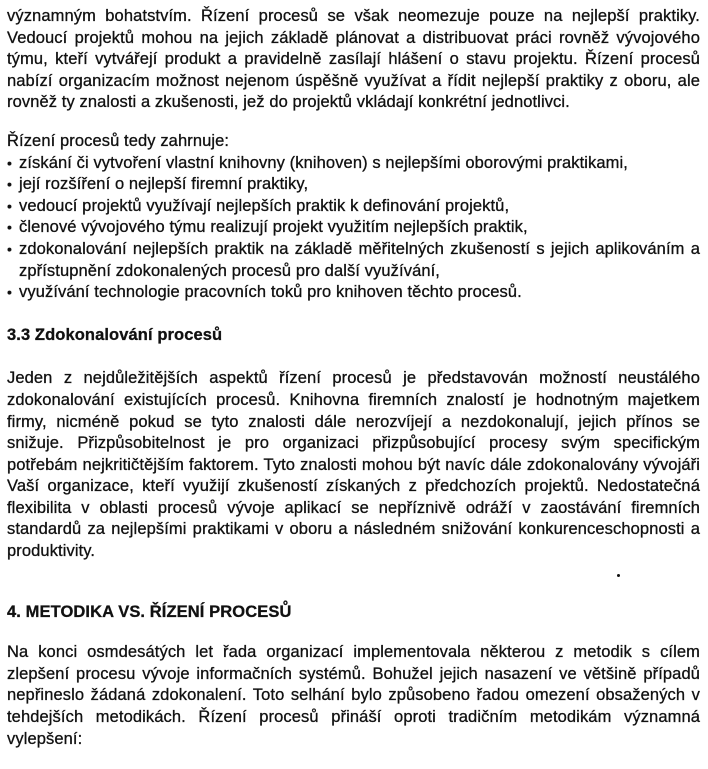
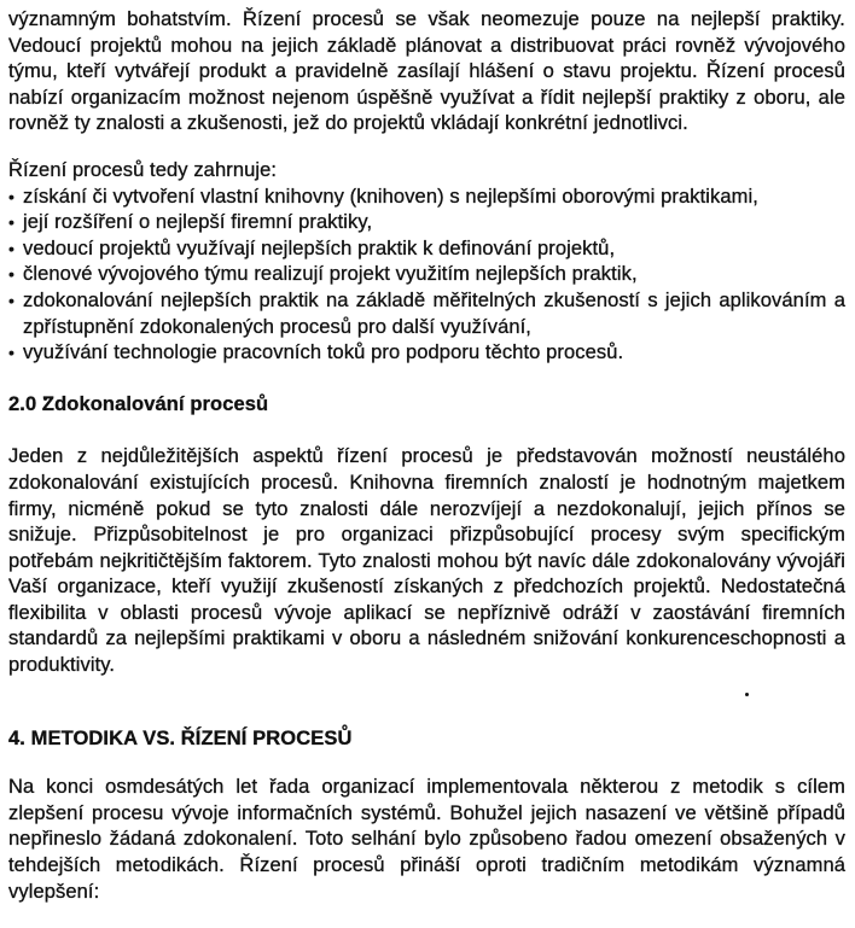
  významným bohatstvím. Řízení procesů se však neomezuje pouze na nejlepší praktiky. Vedoucí projektů mohou na jejich základě plánovat a distribuovat práci rovněž vývojového týmu, kteří vytvářejí produkt a pravidelně zasílají hlášení o stavu projektu. Řízení procesů nabízí organizacím možnost nejenom úspěšně využívat a řídit nejlepší praktiky z oboru, ale rovněž ty znalosti a zkušenosti, jež do projektů vkládají konkrétní jednotlivci.
  Řízení procesů tedy zahrnuje:
  •
  získání či vytvoření vlastní knihovny (knihoven) s nejlepšími oborovými praktikami,
  •
  její rozšíření o nejlepší firemní praktiky,
  •
  vedoucí projektů využívají nejlepších praktik k definování projektů,
  •
  členové vývojového týmu realizují projekt využitím nejlepších praktik,
  •
  zdokonalování nejlepších praktik na základě měřitelných zkušeností s jejich aplikováním a zpřístupnění zdokonalených procesů pro další využívání,
  •
- využívání technologie pracovních toků pro knihoven těchto procesů.
+ využívání technologie pracovních toků pro podporu těchto procesů.
- 3.3 Zdokonalování procesů
+ 2.0 Zdokonalování procesů
  Jeden z nejdůležitějších aspektů řízení procesů je představován možností neustálého zdokonalování existujících procesů. Knihovna firemních znalostí je hodnotným majetkem firmy, nicméně pokud se tyto znalosti dále nerozvíjejí a nezdokonalují, jejich přínos se snižuje. Přizpůsobitelnost je pro organizaci přizpůsobující procesy svým specifickým potřebám nejkritičtějším faktorem. Tyto znalosti mohou být navíc dále zdokonalovány vývojáři Vaší organizace, kteří využijí zkušeností získaných z předchozích projektů. Nedostatečná flexibilita v oblasti procesů vývoje aplikací se nepříznivě odráží v zaostávání firemních standardů za nejlepšími praktikami v oboru a následném snižování konkurenceschopnosti a produktivity.
  4. METODIKA VS. ŘÍZENÍ PROCESŮ
  Na konci osmdesátých let řada organizací implementovala některou z metodik s cílem zlepšení procesu vývoje informačních systémů. Bohužel jejich nasazení ve většině případů nepřineslo žádaná zdokonalení. Toto selhání bylo způsobeno řadou omezení obsažených v tehdejších metodikách. Řízení procesů přináší oproti tradičním metodikám významná vylepšení:
